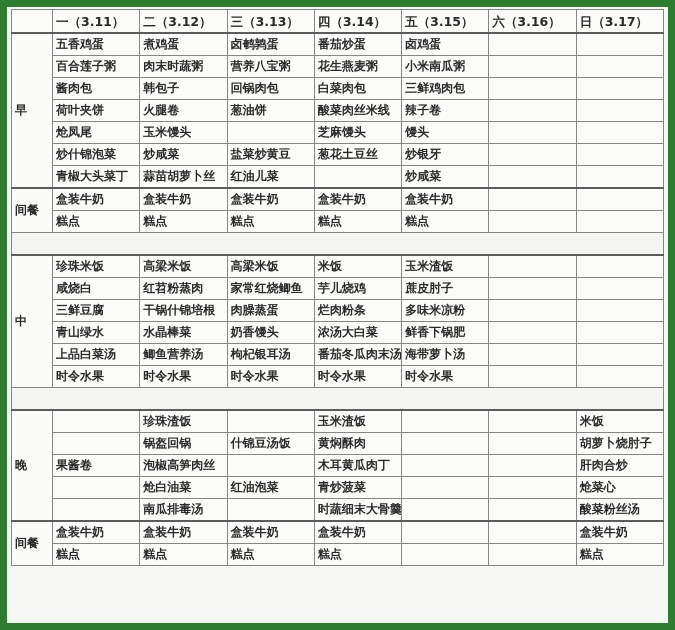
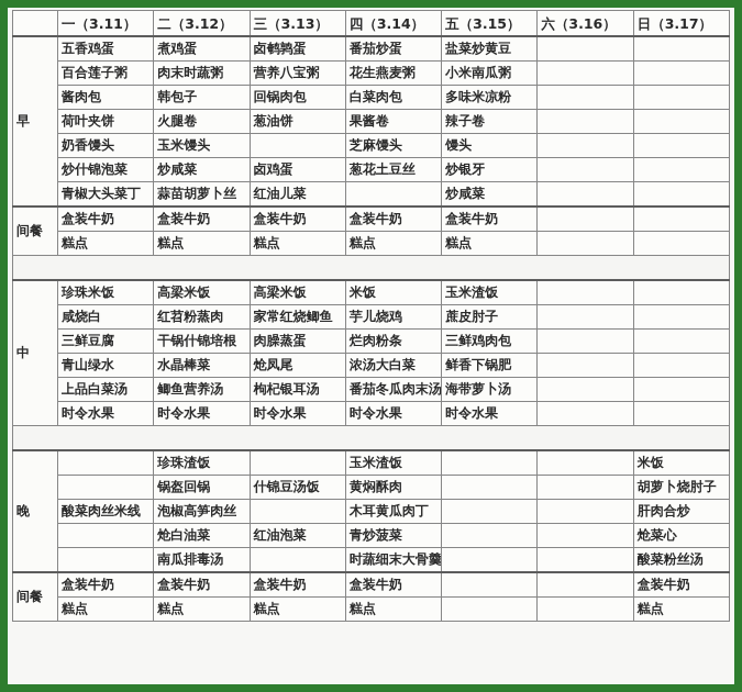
  	一（3.11）	二（3.12）	三（3.13）	四（3.14）	五（3.15）	六（3.16）	日（3.17）
- 早	五香鸡蛋	煮鸡蛋	卤鹌鹑蛋	番茄炒蛋	卤鸡蛋
+ 早	五香鸡蛋	煮鸡蛋	卤鹌鹑蛋	番茄炒蛋	盐菜炒黄豆
  百合莲子粥	肉末时蔬粥	营养八宝粥	花生燕麦粥	小米南瓜粥
- 酱肉包	韩包子	回锅肉包	白菜肉包	三鲜鸡肉包
+ 酱肉包	韩包子	回锅肉包	白菜肉包	多味米凉粉
- 荷叶夹饼	火腿卷	葱油饼	酸菜肉丝米线	辣子卷
+ 荷叶夹饼	火腿卷	葱油饼	果酱卷	辣子卷
- 炝凤尾	玉米馒头		芝麻馒头	馒头
+ 奶香馒头	玉米馒头		芝麻馒头	馒头
- 炒什锦泡菜	炒咸菜	盐菜炒黄豆	葱花土豆丝	炒银牙
+ 炒什锦泡菜	炒咸菜	卤鸡蛋	葱花土豆丝	炒银牙
  青椒大头菜丁	蒜苗胡萝卜丝	红油儿菜		炒咸菜
  间餐	盒装牛奶	盒装牛奶	盒装牛奶	盒装牛奶	盒装牛奶
  糕点	糕点	糕点	糕点	糕点
  中	珍珠米饭	高梁米饭	高梁米饭	米饭	玉米渣饭
  咸烧白	红苕粉蒸肉	家常红烧鲫鱼	芋儿烧鸡	蔗皮肘子
- 三鲜豆腐	干锅什锦培根	肉臊蒸蛋	烂肉粉条	多味米凉粉
+ 三鲜豆腐	干锅什锦培根	肉臊蒸蛋	烂肉粉条	三鲜鸡肉包
- 青山绿水	水晶棒菜	奶香馒头	浓汤大白菜	鲜香下锅肥
+ 青山绿水	水晶棒菜	炝凤尾	浓汤大白菜	鲜香下锅肥
  上品白菜汤	鲫鱼营养汤	枸杞银耳汤	番茄冬瓜肉末汤	海带萝卜汤
  时令水果	时令水果	时令水果	时令水果	时令水果
  晚		珍珠渣饭		玉米渣饭			米饭
  	锅盔回锅	什锦豆汤饭	黄焖酥肉			胡萝卜烧肘子
- 果酱卷	泡椒高笋肉丝		木耳黄瓜肉丁			肝肉合炒
+ 酸菜肉丝米线	泡椒高笋肉丝		木耳黄瓜肉丁			肝肉合炒
  	炝白油菜	红油泡菜	青炒菠菜			炝菜心
  	南瓜排毒汤		时蔬细末大骨羹			酸菜粉丝汤
  间餐	盒装牛奶	盒装牛奶	盒装牛奶	盒装牛奶			盒装牛奶
  糕点	糕点	糕点	糕点			糕点
